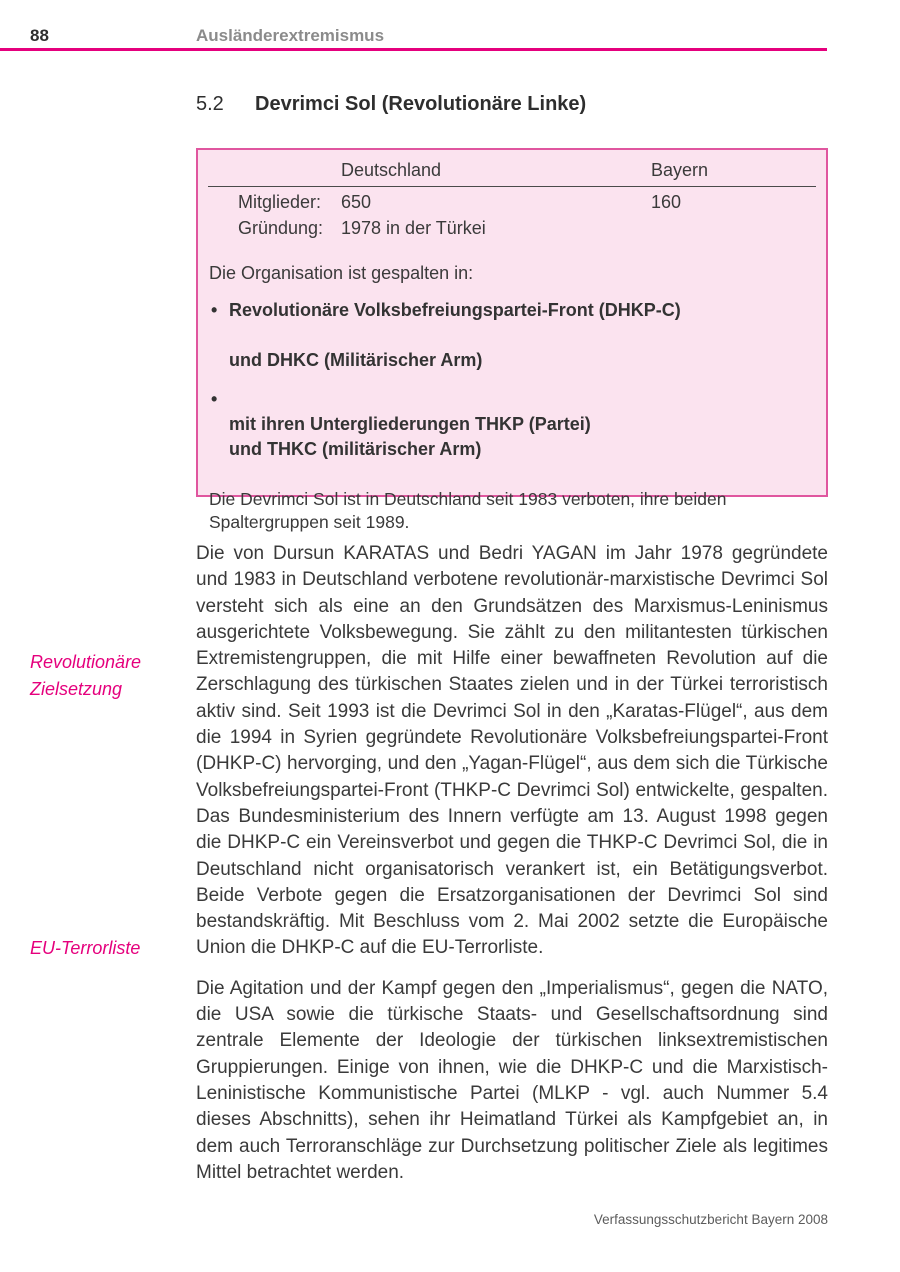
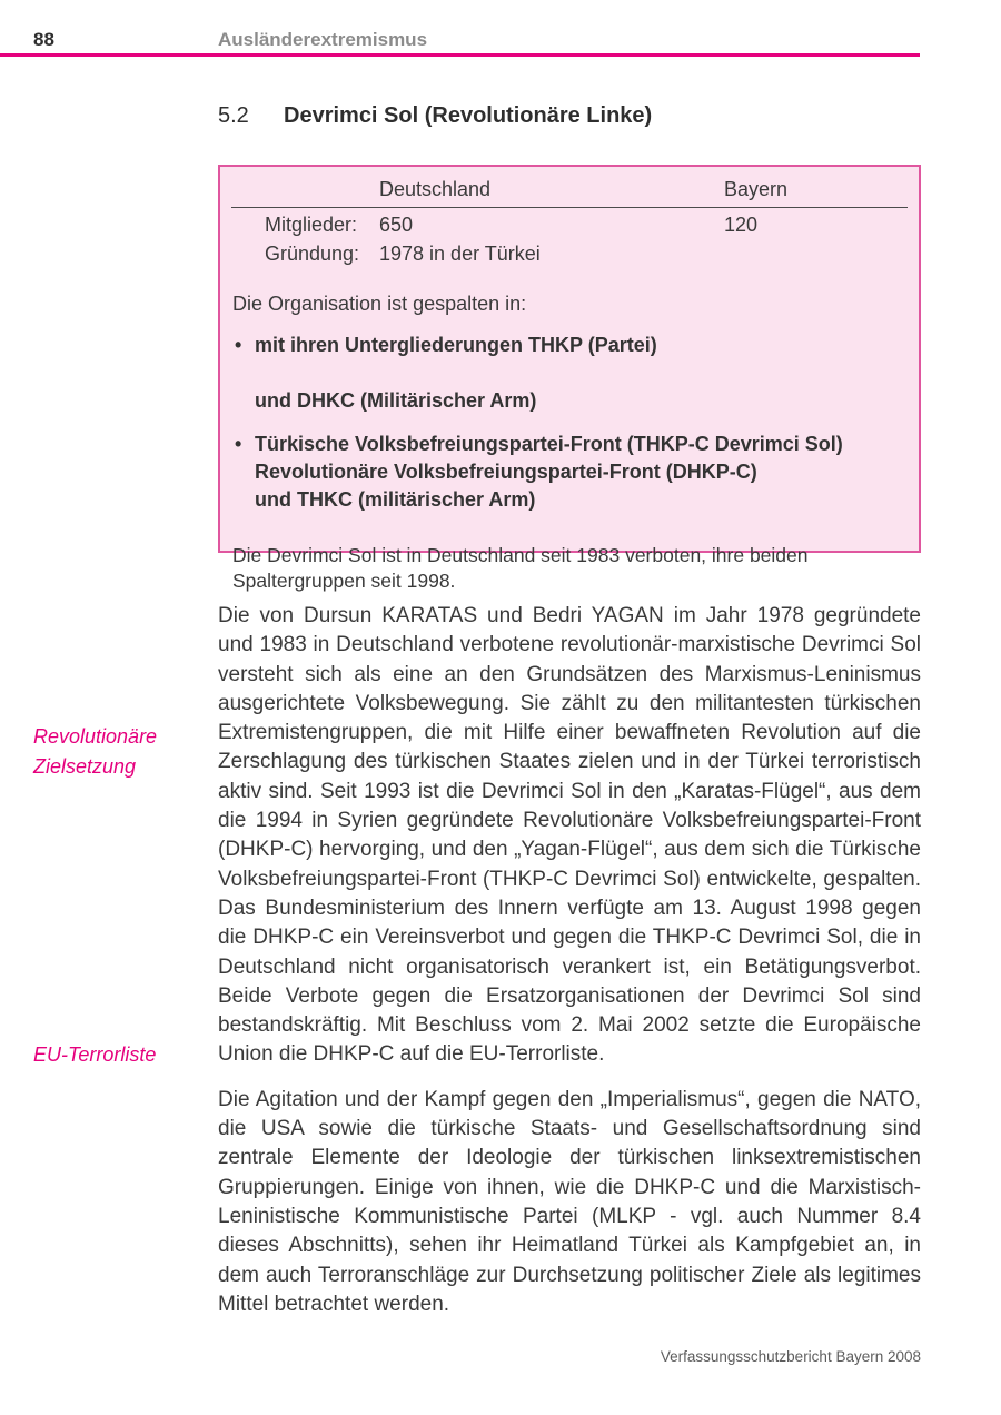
  88
  Ausländerextremismus
  5.2
  Devrimci Sol (Revolutionäre Linke)
  Deutschland
  Bayern
  Mitglieder:
  650
- 160
+ 120
  Gründung:
  1978 in der Türkei
  Die Organisation ist gespalten in:
- Revolutionäre Volksbefreiungspartei-Front (DHKP-C)
+ mit ihren Untergliederungen THKP (Partei)
  und DHKC (Militärischer Arm)
+ Türkische Volksbefreiungspartei-Front (THKP-C Devrimci Sol)
- mit ihren Untergliederungen THKP (Partei)
+ Revolutionäre Volksbefreiungspartei-Front (DHKP-C)
  und THKC (militärischer Arm)
- Die Devrimci Sol ist in Deutschland seit 1983 verboten, ihre beiden Spaltergruppen seit 1989.
+ Die Devrimci Sol ist in Deutschland seit 1983 verboten, ihre beiden Spaltergruppen seit 1998.
  Revolutionäre Zielsetzung
  EU-Terrorliste
  Die von Dursun KARATAS und Bedri YAGAN im Jahr 1978 gegründete und 1983 in Deutschland verbotene revolutionär-marxistische Devrimci Sol versteht sich als eine an den Grundsätzen des Marxismus-Leninismus ausgerichtete Volksbewegung. Sie zählt zu den militantesten türkischen Extremistengruppen, die mit Hilfe einer bewaffneten Revolution auf die Zerschlagung des türkischen Staates zielen und in der Türkei terroristisch aktiv sind. Seit 1993 ist die Devrimci Sol in den „Karatas-Flügel“, aus dem die 1994 in Syrien gegründete Revolutionäre Volksbefreiungspartei-Front (DHKP-C) hervorging, und den „Yagan-Flügel“, aus dem sich die Türkische Volksbefreiungspartei-Front (THKP-C Devrimci Sol) entwickelte, gespalten. Das Bundesministerium des Innern verfügte am 13. August 1998 gegen die DHKP-C ein Vereinsverbot und gegen die THKP-C Devrimci Sol, die in Deutschland nicht organisatorisch verankert ist, ein Betätigungsverbot. Beide Verbote gegen die Ersatzorganisationen der Devrimci Sol sind bestandskräftig. Mit Beschluss vom 2. Mai 2002 setzte die Europäische Union die DHKP-C auf die EU-Terrorliste.
- Die Agitation und der Kampf gegen den „Imperialismus“, gegen die NATO, die USA sowie die türkische Staats- und Gesellschaftsordnung sind zentrale Elemente der Ideologie der türkischen linksextremistischen Gruppierungen. Einige von ihnen, wie die DHKP-C und die Marxistisch-Leninistische Kommunistische Partei (MLKP - vgl. auch Nummer 5.4 dieses Abschnitts), sehen ihr Heimatland Türkei als Kampfgebiet an, in dem auch Terroranschläge zur Durchsetzung politischer Ziele als legitimes Mittel betrachtet werden.
+ Die Agitation und der Kampf gegen den „Imperialismus“, gegen die NATO, die USA sowie die türkische Staats- und Gesellschaftsordnung sind zentrale Elemente der Ideologie der türkischen linksextremistischen Gruppierungen. Einige von ihnen, wie die DHKP-C und die Marxistisch-Leninistische Kommunistische Partei (MLKP - vgl. auch Nummer 8.4 dieses Abschnitts), sehen ihr Heimatland Türkei als Kampfgebiet an, in dem auch Terroranschläge zur Durchsetzung politischer Ziele als legitimes Mittel betrachtet werden.
  Verfassungsschutzbericht Bayern 2008
